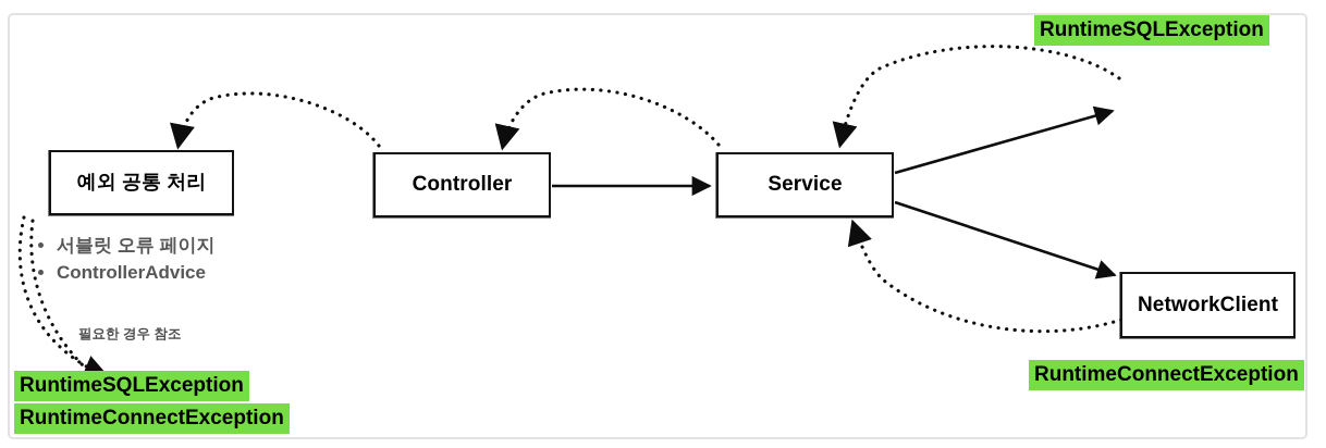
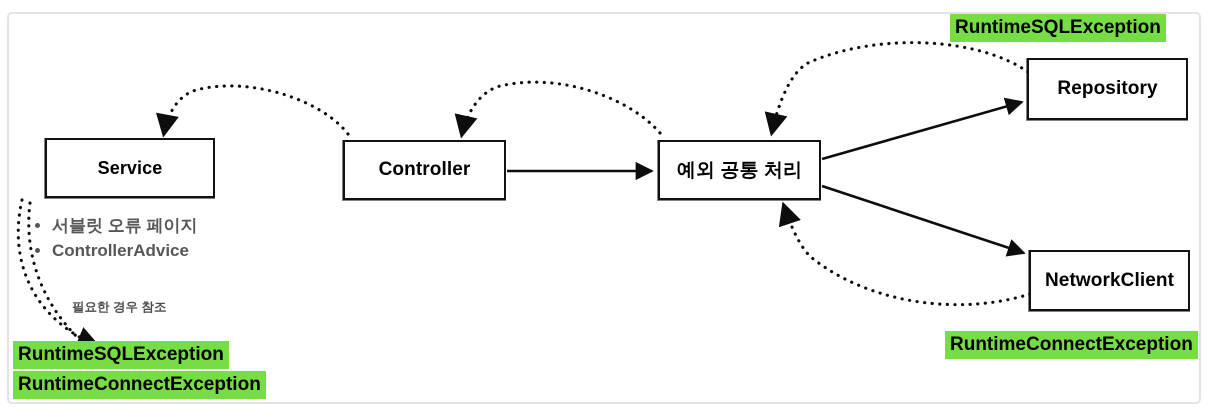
- 예외 공통 처리
+ Service
  Controller
- Service
+ 예외 공통 처리
+ Repository
  NetworkClient
  서블릿 오류 페이지
  ControllerAdvice
  필요한 경우 참조
  RuntimeSQLException
  RuntimeConnectException
  RuntimeSQLException
  RuntimeConnectException
